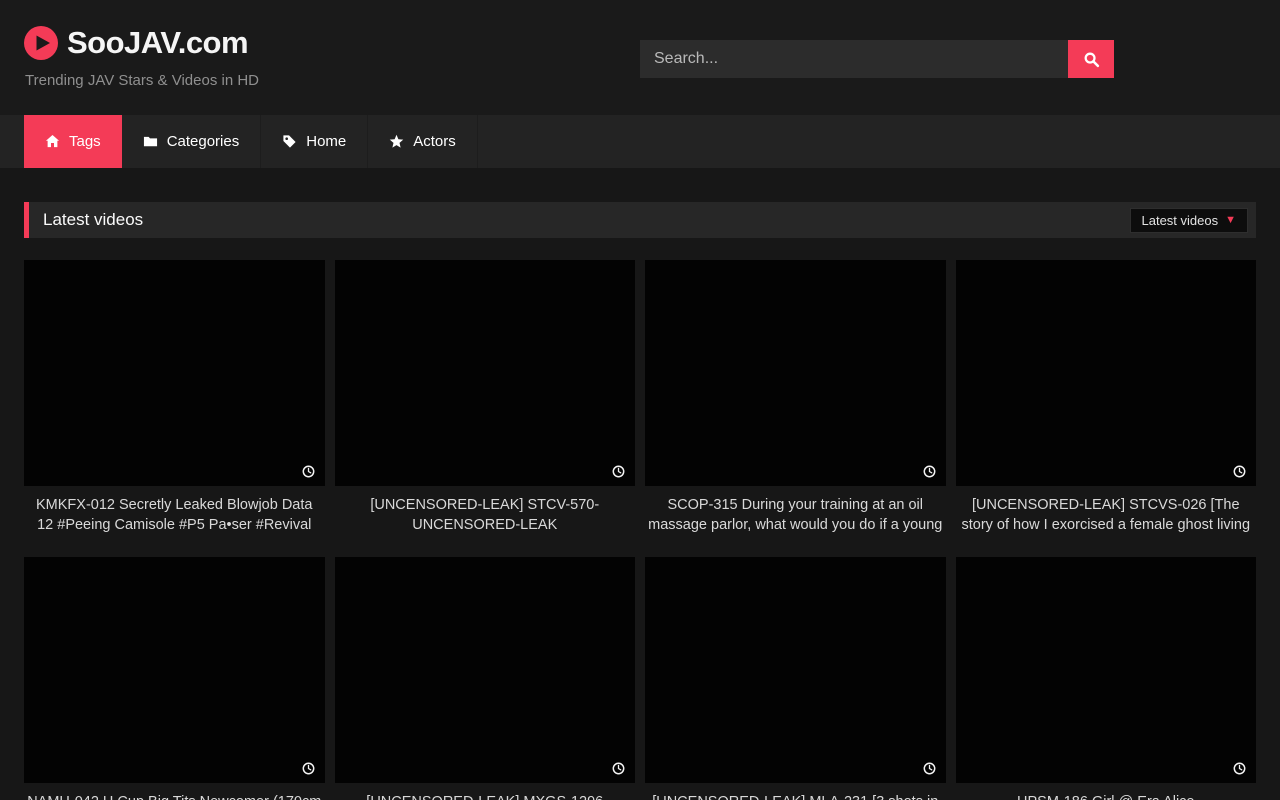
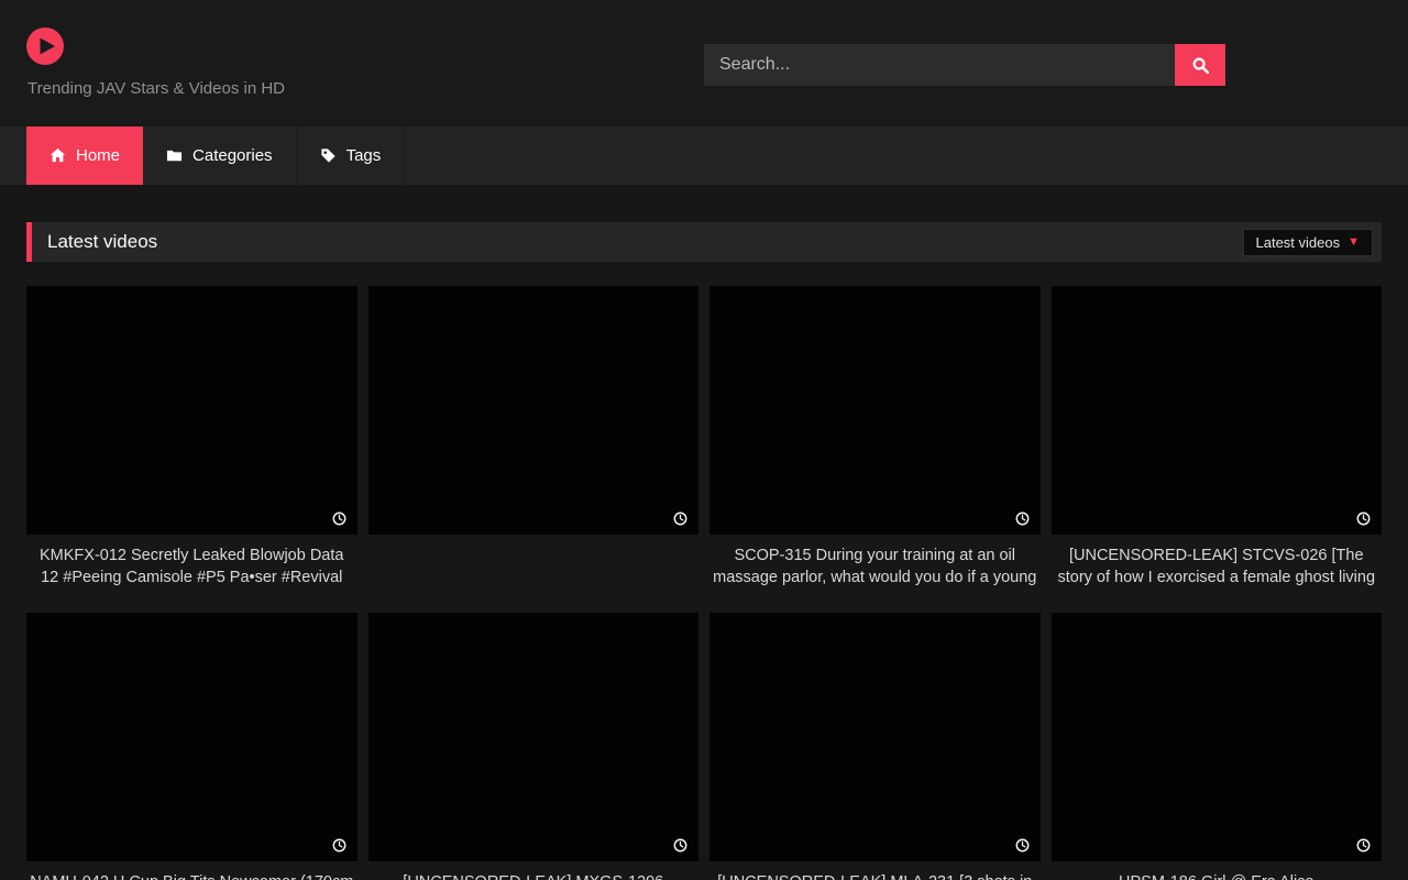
- SooJAV.com
  Trending JAV Stars & Videos in HD
  Search...
- Tags
+ Home
  Categories
- Home
+ Tags
- Actors
  Latest videos
  Latest videos
  ▼
  KMKFX-012 Secretly Leaked Blowjob Data 12 #Peeing Camisole #P5 Pa•ser #Revival
- [UNCENSORED-LEAK] STCV-570-UNCENSORED-LEAK
  SCOP-315 During your training at an oil massage parlor, what would you do if a young
  [UNCENSORED-LEAK] STCVS-026 [The story of how I exorcised a female ghost living
